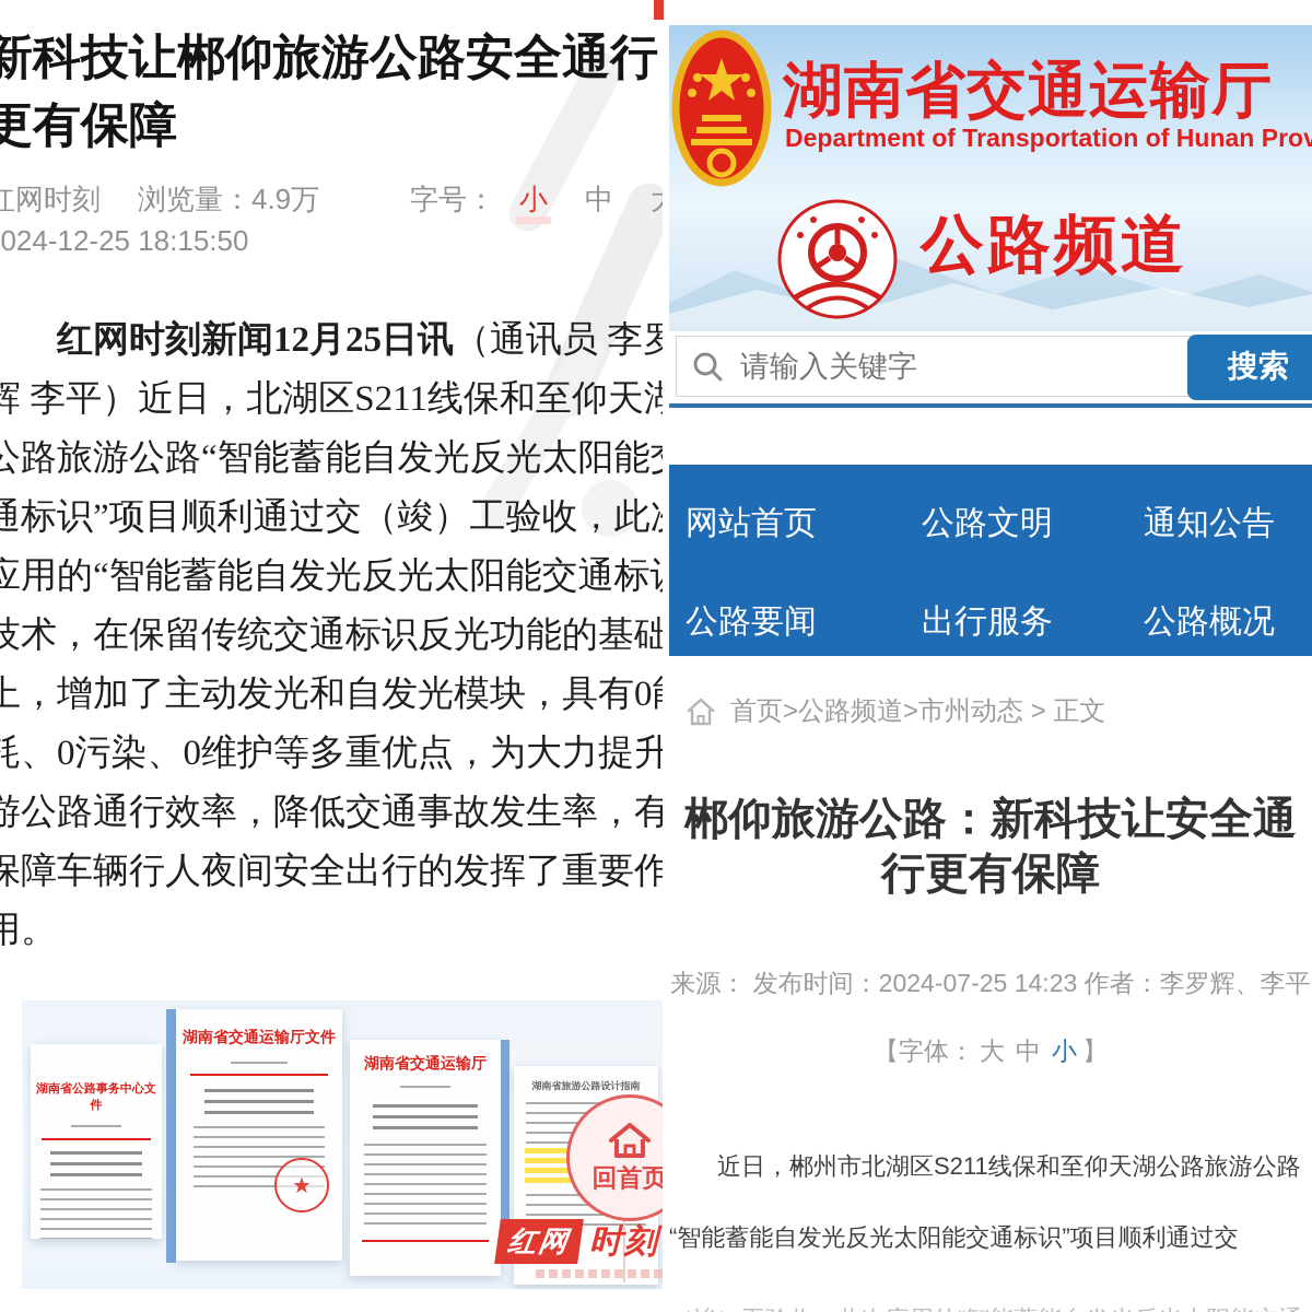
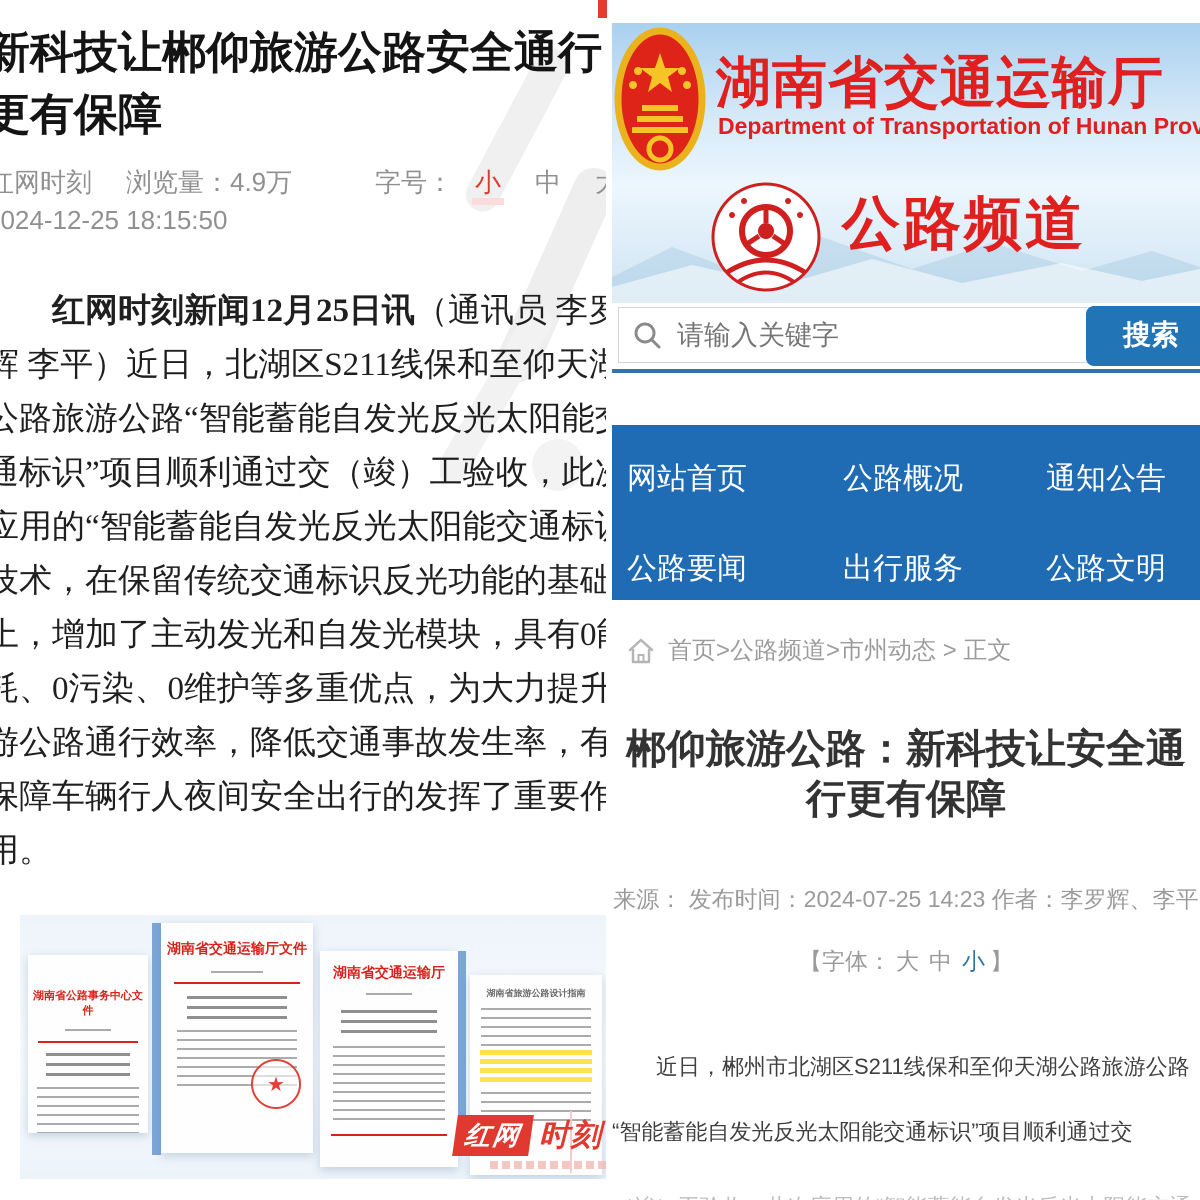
  新科技让郴仰旅游公路安全通行
  更有保障
  红网时刻 浏览量：4.9万
  字号： 小 中
  024-12-25 18:15:50
  红网时刻新闻12月25日讯（通讯员 李罗
  辉 李平）近日，北湖区S211线保和至仰天湖
  公路旅游公路“智能蓄能自发光反光太阳能
  通标识”项目顺利通过交（竣）工验收，此
  应用的“智能蓄能自发光反光太阳能交通标
  技术，在保留传统交通标识反光功能的基础
  上，增加了主动发光和自发光模块，具有0
  耗、0污染、0维护等多重优点，为大力提升
  游公路通行效率，降低交通事故发生率，有
  保障车辆行人夜间安全出行的发挥了重要作
  用。
  湖南省公路事务中心文件
  湖南省交通运输厅文件
  ★
  湖南省交通运输厅
  湖南省旅游公路设计指南
- 回首页
  时刻
  湖南省交通运输厅
  Department of Transportation of Hunan Prov
  公路频道
  请输入关键字
  搜索
  网站首页
- 公路文明
+ 公路概况
  通知公告
  公路要闻
  出行服务
- 公路概况
+ 公路文明
  首页>公路频道>市州动态 > 正文
  郴仰旅游公路：新科技让安全通
  行更有保障
  来源： 发布时间：2024-07-25 14:23 作者：李罗辉、李平
  【字体： 大 中 小 】
  近日，郴州市北湖区S211线保和至仰天湖公路旅游公路
  “智能蓄能自发光反光太阳能交通标识”项目顺利通过交
